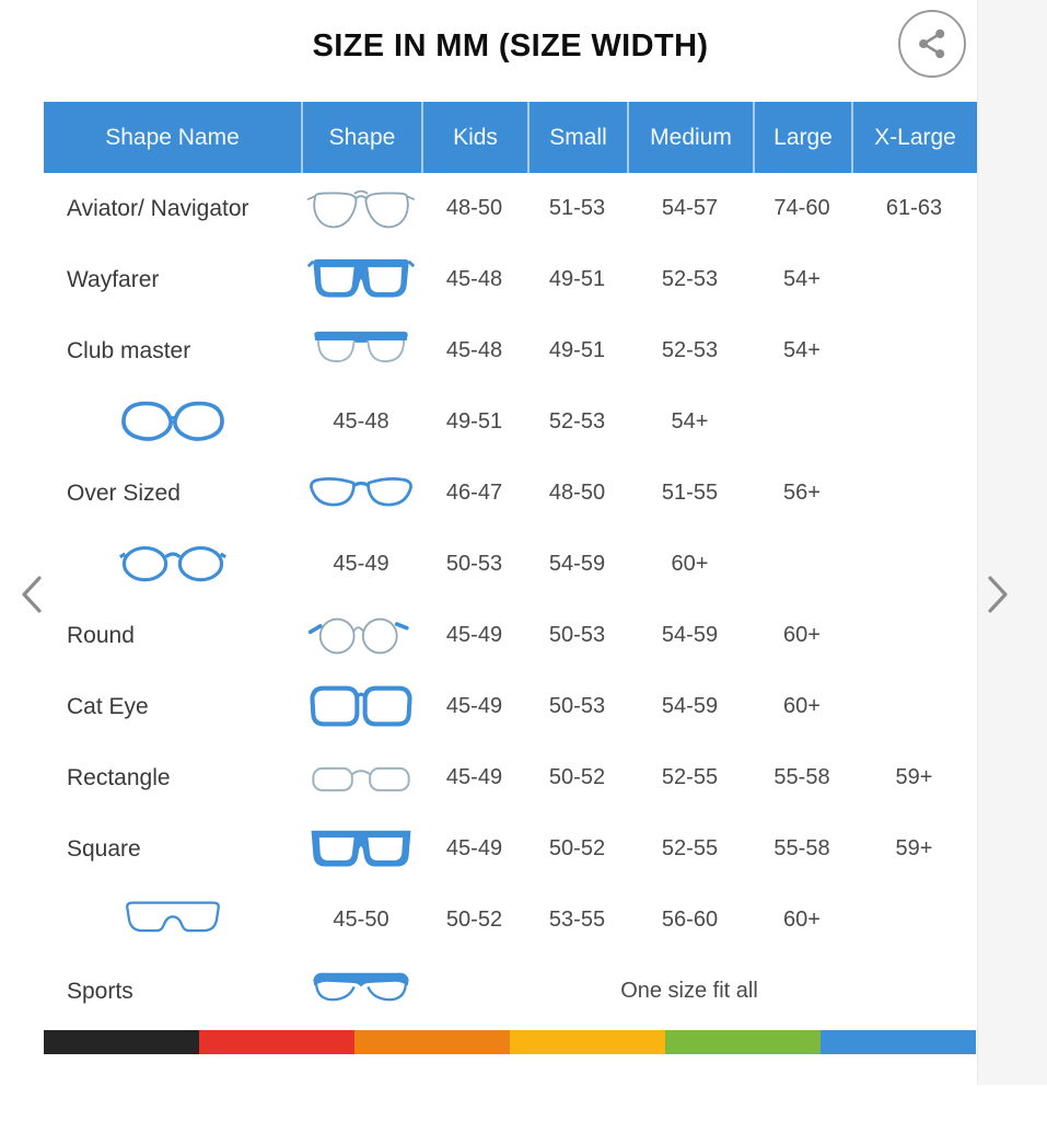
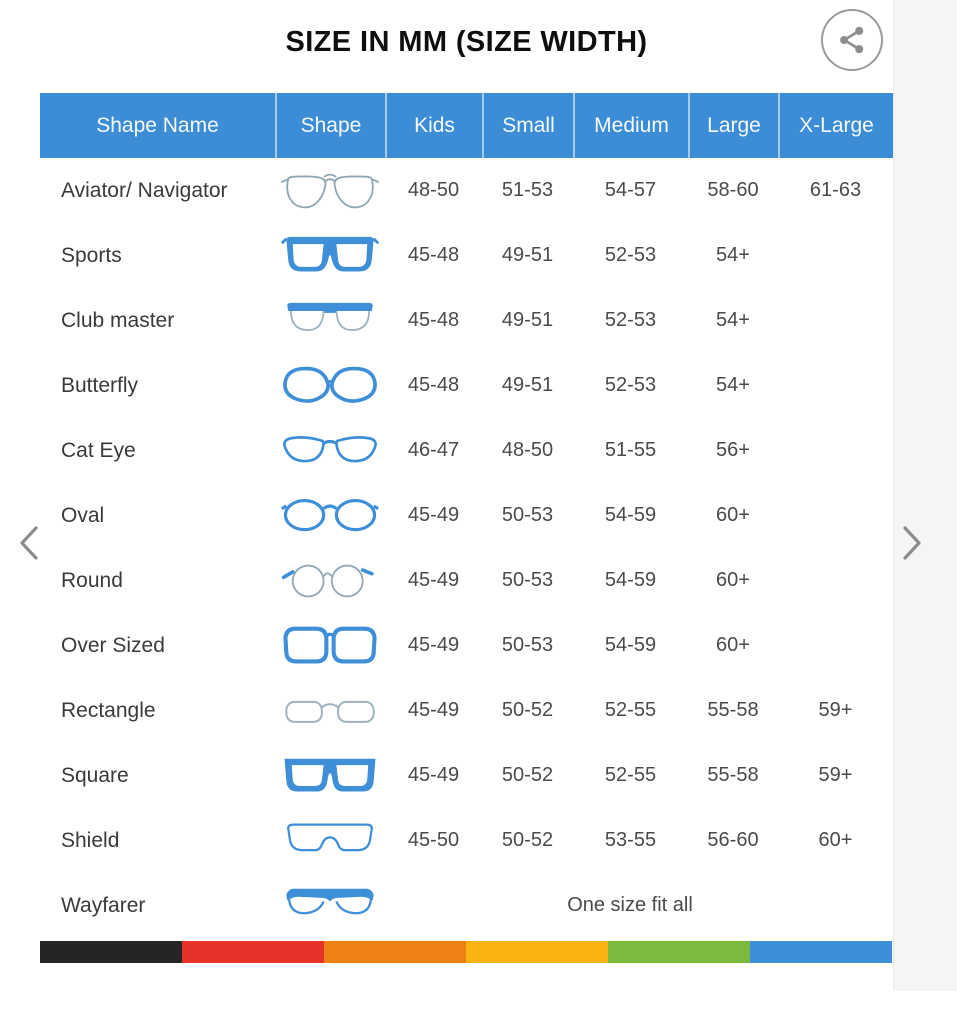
  SIZE IN MM (SIZE WIDTH)
  Shape Name
  Shape
  Kids
  Small
  Medium
  Large
  X-Large
  Aviator/ Navigator
  48-50
  51-53
  54-57
- 74-60
+ 58-60
  61-63
- Wayfarer
+ Sports
  45-48
  49-51
  52-53
  54+
  Club master
  45-48
  49-51
  52-53
  54+
+ Butterfly
  45-48
  49-51
  52-53
  54+
- Over Sized
+ Cat Eye
  46-47
  48-50
  51-55
  56+
+ Oval
  45-49
  50-53
  54-59
  60+
  Round
  45-49
  50-53
  54-59
  60+
- Cat Eye
+ Over Sized
  45-49
  50-53
  54-59
  60+
  Rectangle
  45-49
  50-52
  52-55
  55-58
  59+
  Square
  45-49
  50-52
  52-55
  55-58
  59+
+ Shield
  45-50
  50-52
  53-55
  56-60
  60+
- Sports
+ Wayfarer
  One size fit all
